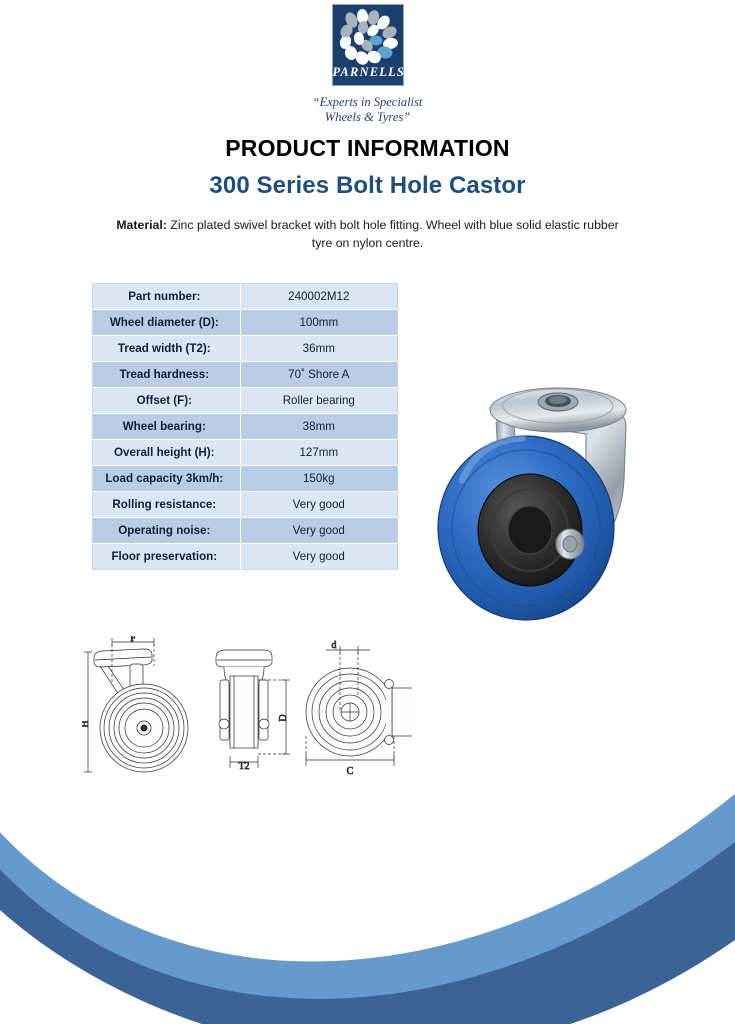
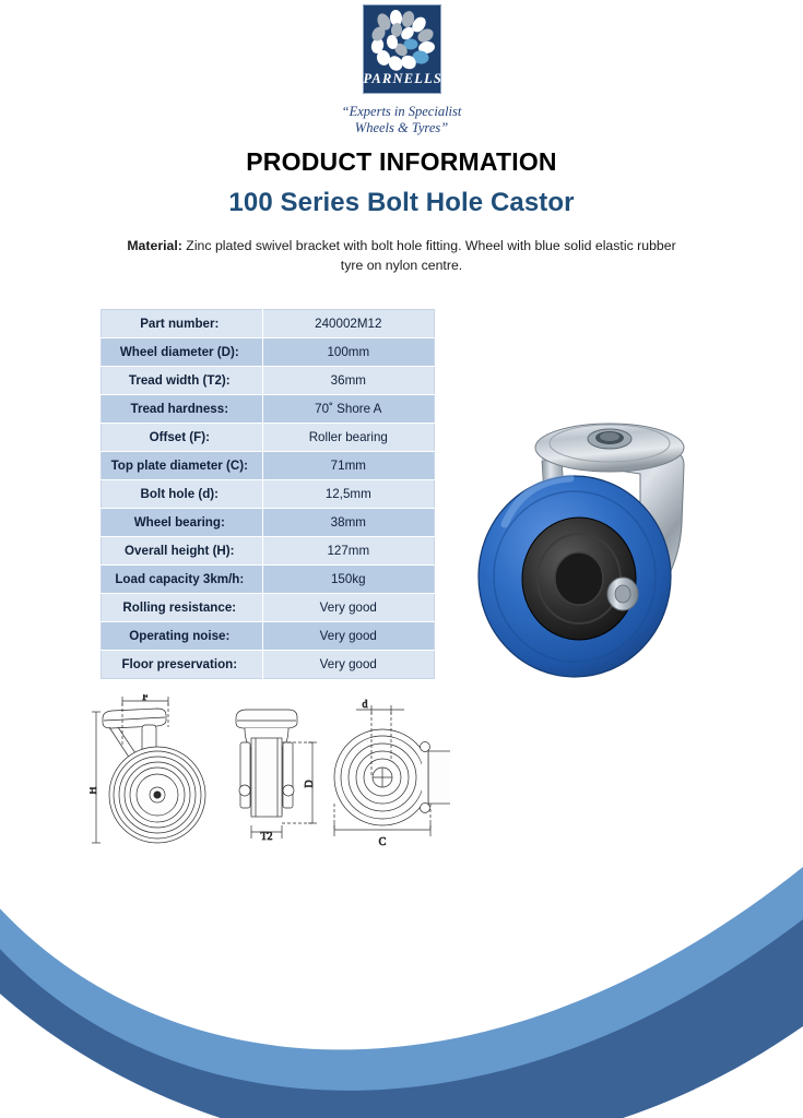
  PARNELLS
  “Experts in Specialist
  Wheels & Tyres”
  PRODUCT INFORMATION
- 300 Series Bolt Hole Castor
+ 100 Series Bolt Hole Castor
  Material: Zinc plated swivel bracket with bolt hole fitting. Wheel with blue solid elastic rubber tyre on nylon centre.
  Part number:	240002M12
  Wheel diameter (D):	100mm
  Tread width (T2):	36mm
  Tread hardness:	70˚ Shore A
  Offset (F):	Roller bearing
+ Top plate diameter (C):	71mm
+ Bolt hole (d):	12,5mm
  Wheel bearing:	38mm
  Overall height (H):	127mm
  Load capacity 3km/h:	150kg
  Rolling resistance:	Very good
  Operating noise:	Very good
  Floor preservation:	Very good
  F
  T2
  d
  C
